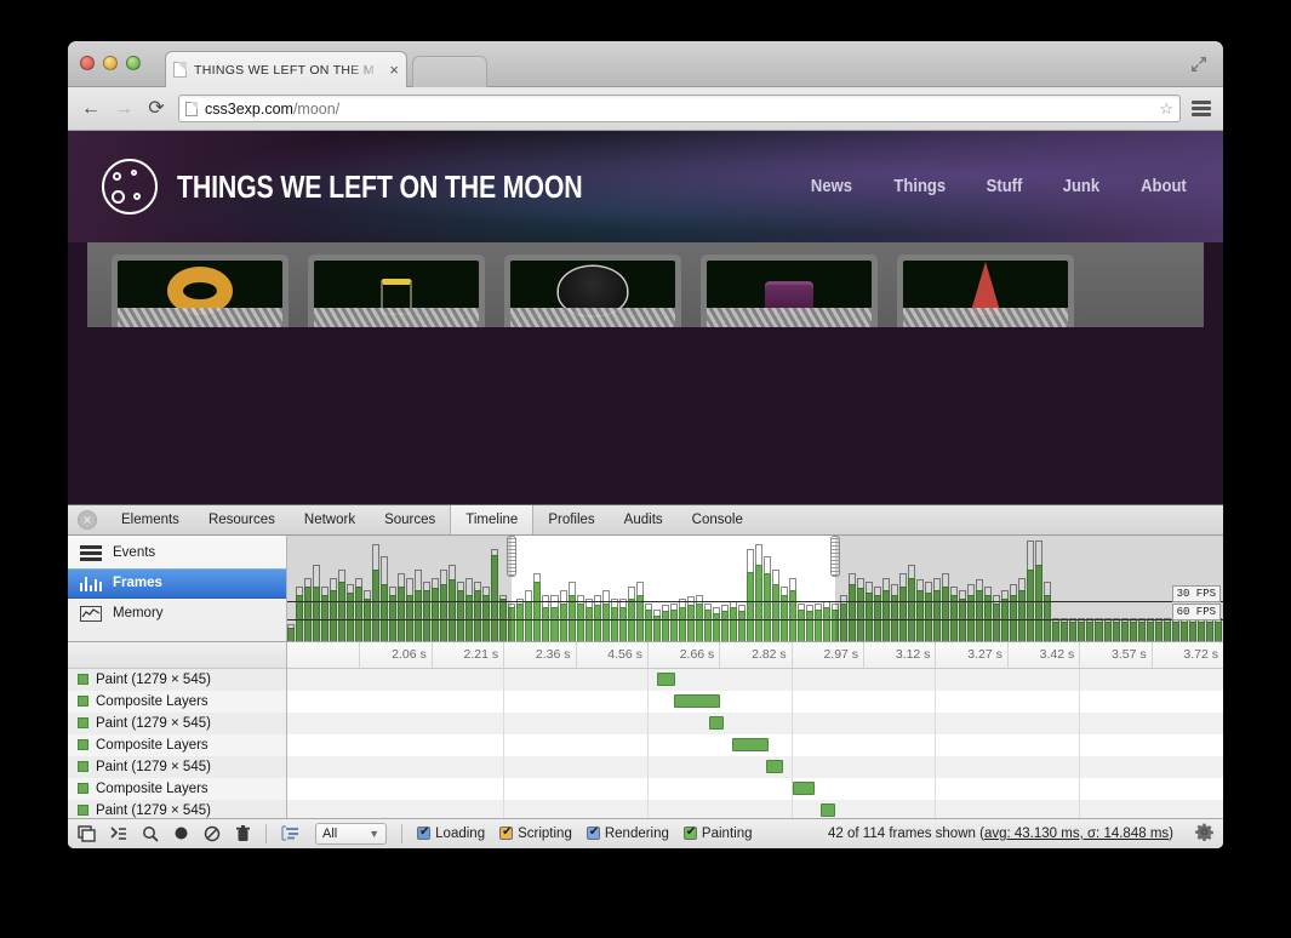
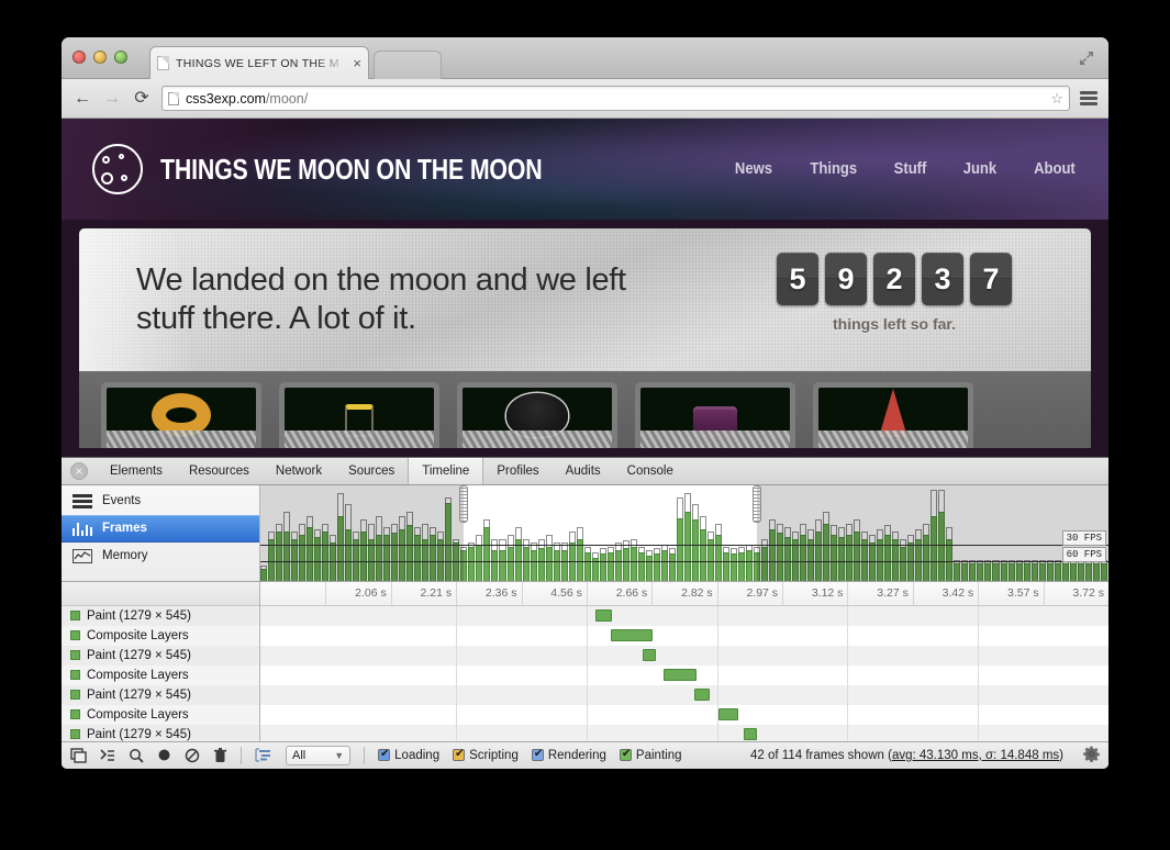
  THINGS WE LEFT ON THE M
  ×
  ←
  →
  ⟳
  css3exp.com/moon/
  ☆
- THINGS WE LEFT ON THE MOON
+ THINGS WE MOON ON THE MOON
  News
  Things
  Stuff
  Junk
  About
+ We landed on the moon and we left stuff there. A lot of it.
+ 5
+ 9
+ 2
+ 3
+ 7
+ things left so far.
  ×
  Elements
  Resources
  Network
  Sources
  Timeline
  Profiles
  Audits
  Console
  Events
  Frames
  Memory
  30 FPS
  60 FPS
  Paint (1279 × 545)
  Composite Layers
  Paint (1279 × 545)
  Composite Layers
  Paint (1279 × 545)
  Composite Layers
  Paint (1279 × 545)
  2.06 s
  2.21 s
  2.36 s
  4.56 s
  2.66 s
  2.82 s
  2.97 s
  3.12 s
  3.27 s
  3.42 s
  3.57 s
  3.72 s
  All
  ▼
  Loading
  Scripting
  Rendering
  Painting
  42 of 114 frames shown (avg: 43.130 ms, σ: 14.848 ms)
